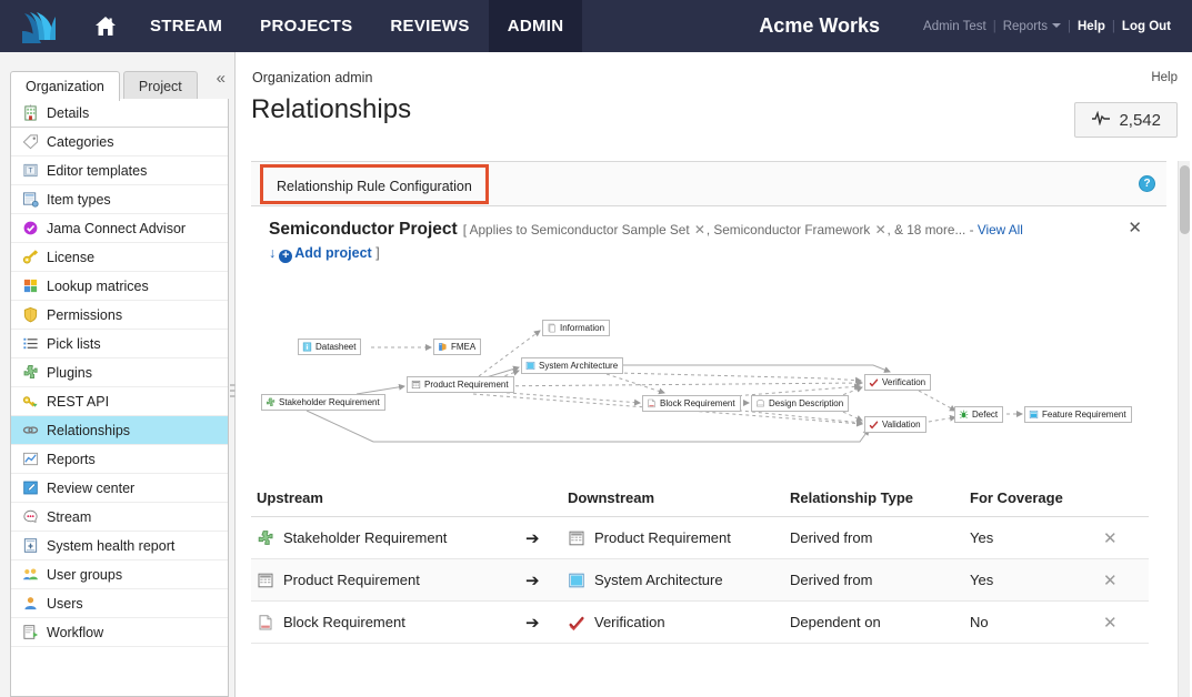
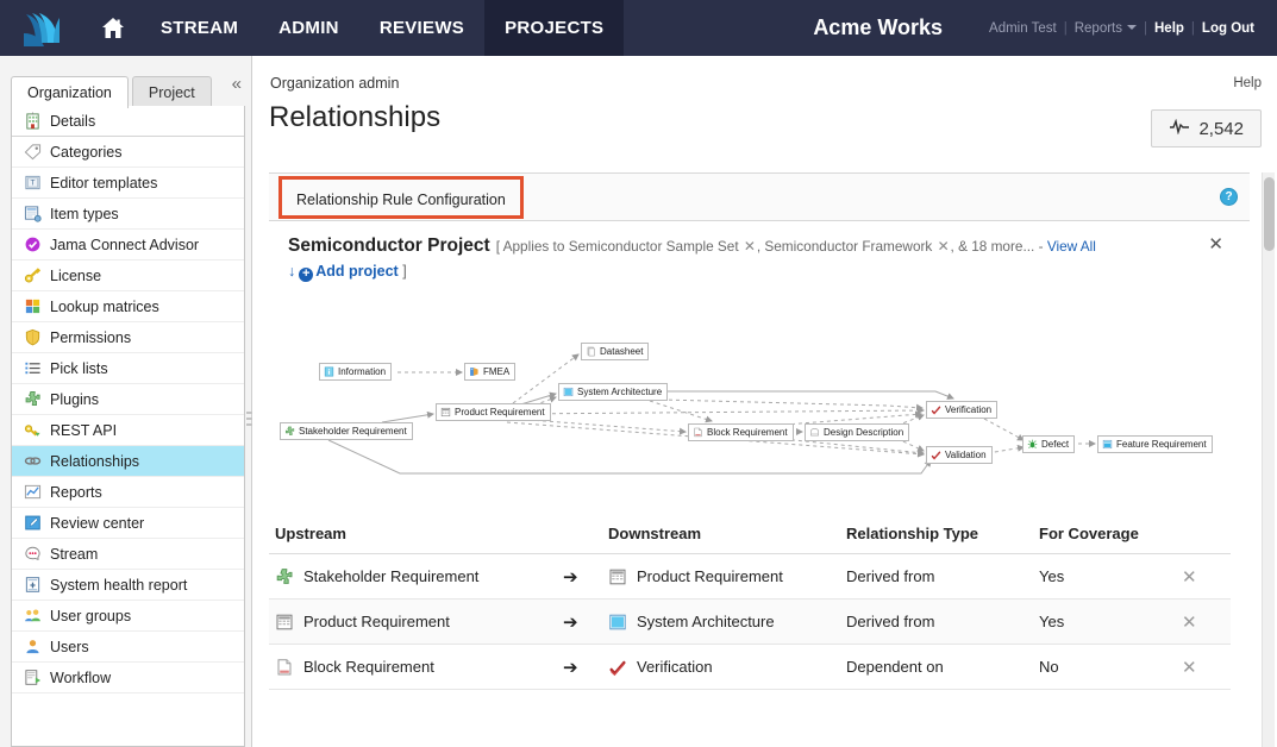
  STREAM
- PROJECTS
+ ADMIN
  REVIEWS
- ADMIN
+ PROJECTS
  Acme Works
  Admin Test
  |
  Reports
  |
  Help
  |
  Log Out
  Organization
  Project
  «
  Details
  Categories
  Editor templates
  Item types
  Jama Connect Advisor
  License
  Lookup matrices
  Permissions
  Pick lists
  Plugins
  REST API
  Relationships
  Reports
  Review center
  Stream
  System health report
  User groups
  Users
  Workflow
  Organization admin
  Help
  Relationships
  2,542
  Relationship Rule Configuration
  ?
  Semiconductor Project [ Applies to Semiconductor Sample Set ✕, Semiconductor Framework ✕, & 18 more... - View All
  ↓ + Add project ]
  ✕
- Datasheet
+ Information
  FMEA
- Information
+ Datasheet
  System Architecture
  Product Requirement
  Stakeholder Requirement
  Block Requirement
  Design Description
  Verification
  Validation
  Defect
  Feature Requirement
  Upstream
  Downstream
  Relationship Type
  For Coverage
  Stakeholder Requirement
  ➔
  Product Requirement
  Derived from
  Yes
  ✕
  Product Requirement
  ➔
  System Architecture
  Derived from
  Yes
  ✕
  Block Requirement
  ➔
  Verification
  Dependent on
  No
  ✕
